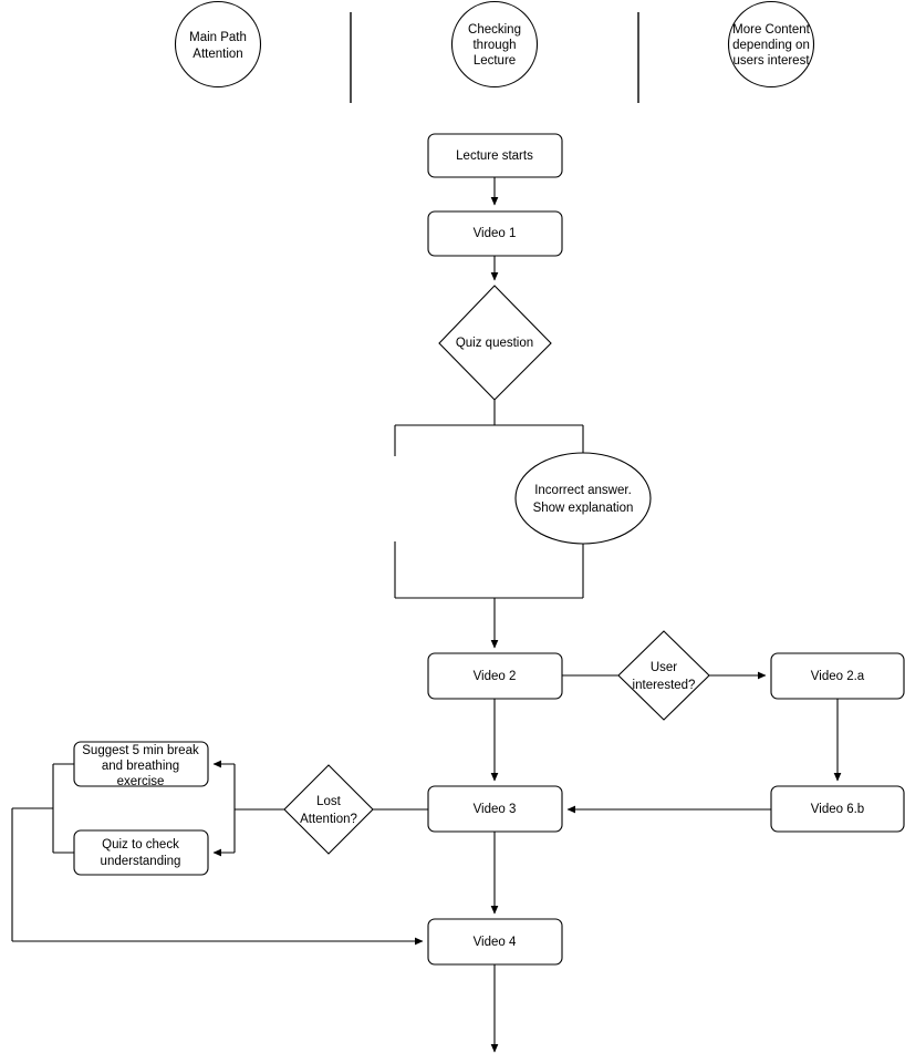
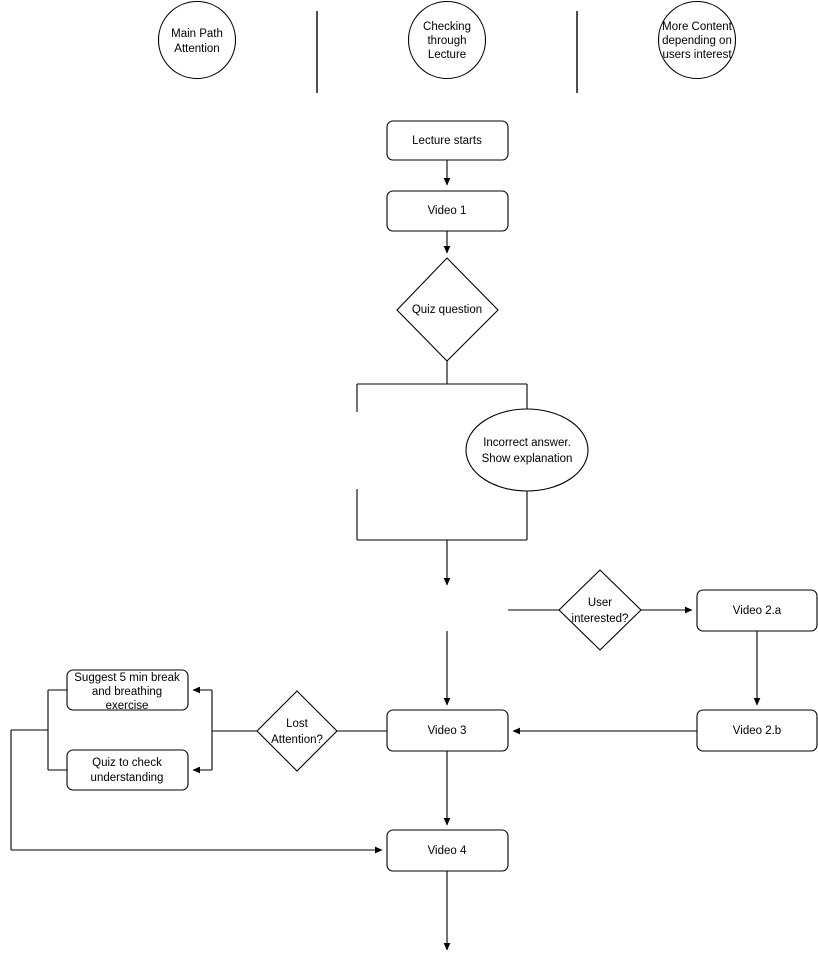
  Main Path
  Attention
  Checking
  through
  Lecture
  More Content
  depending on
  users interest
  Lecture starts
  Video 1
  Quiz question
  Incorrect answer.
  Show explanation
- Video 2
  User
  interested?
  Video 2.a
- Video 6.b
+ Video 2.b
  Lost
  Attention?
  Suggest 5 min break
  and breathing
  exercise
  Quiz to check
  understanding
  Video 3
  Video 4
